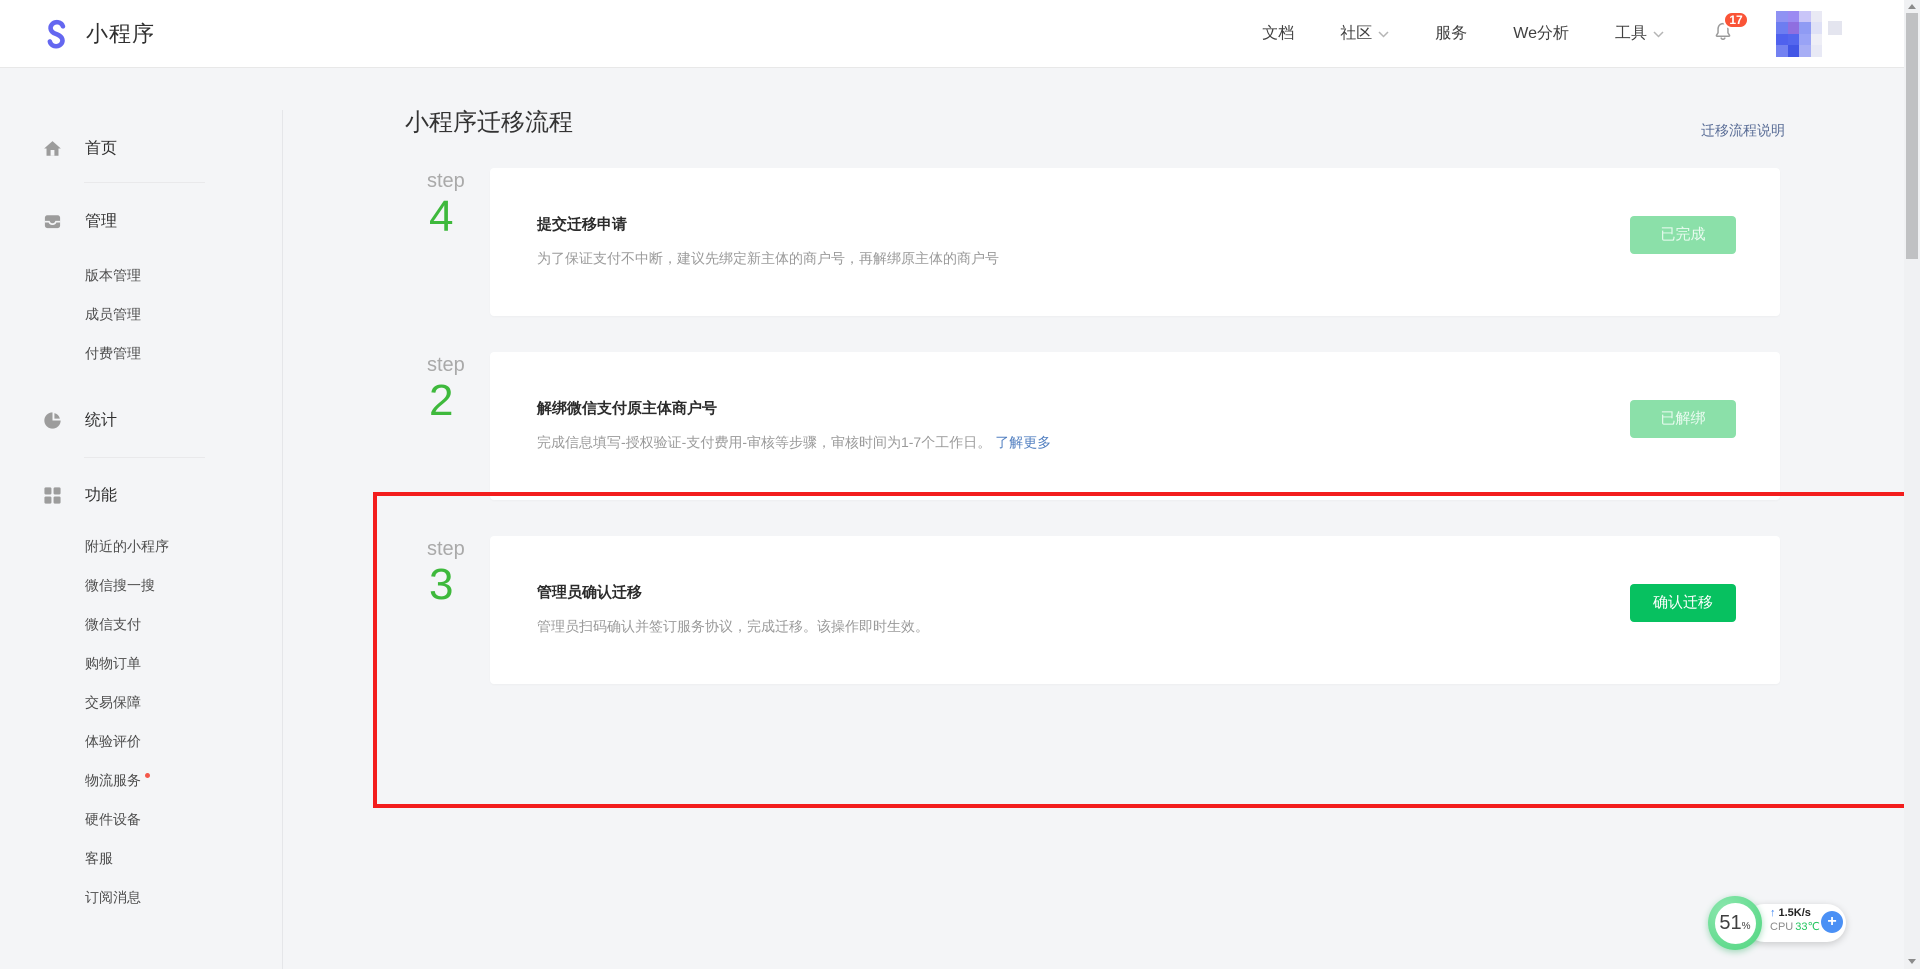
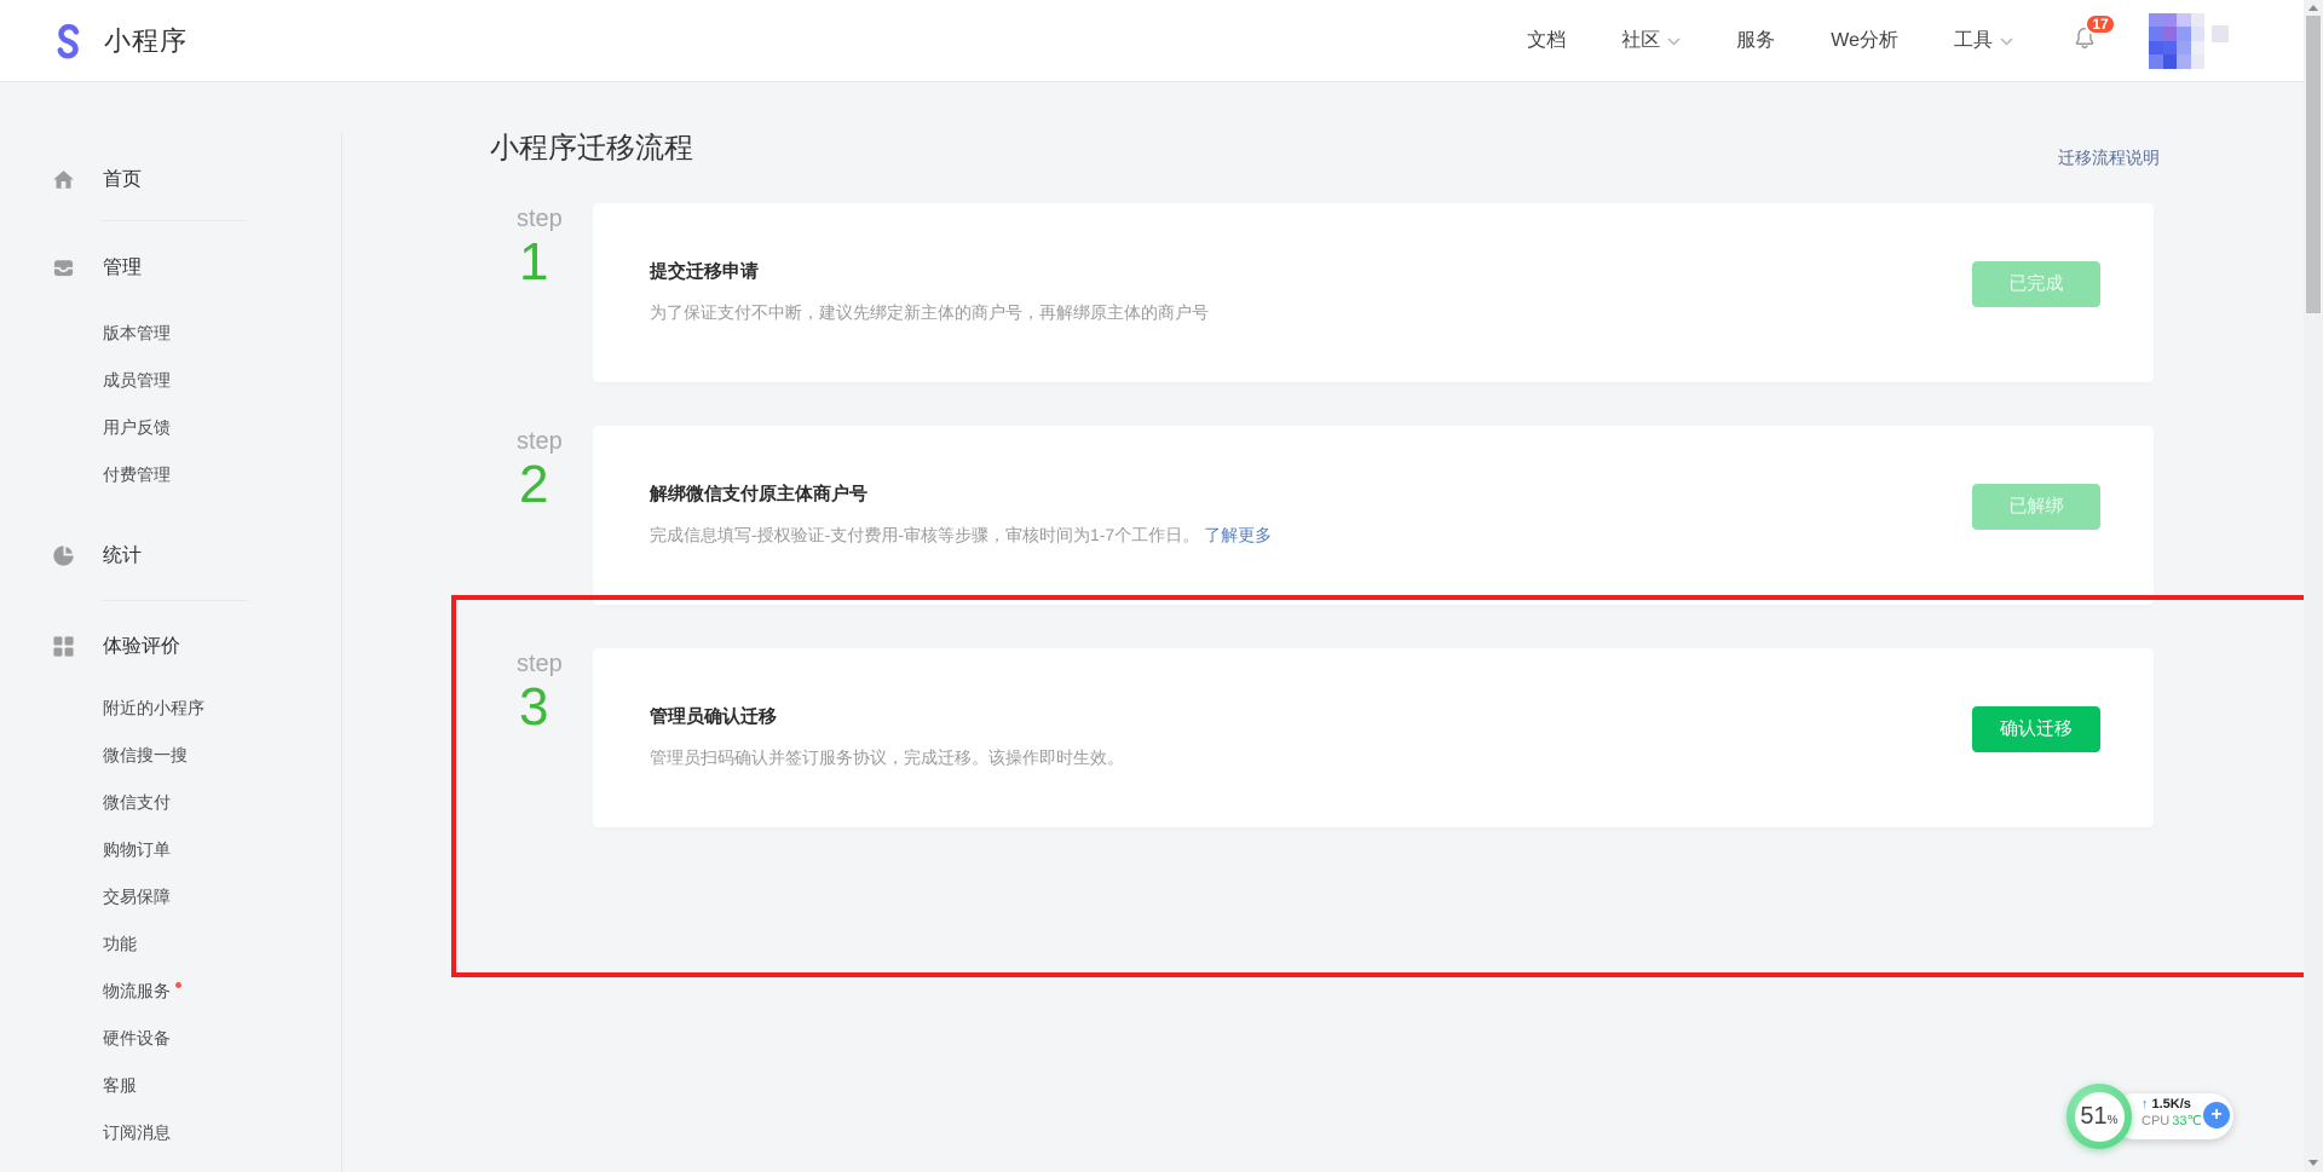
  小程序
  文档
  社区
  服务
  We分析
  工具
  17
  首页
  管理
  版本管理
  成员管理
+ 用户反馈
  付费管理
  统计
- 功能
+ 体验评价
  附近的小程序
  微信搜一搜
  微信支付
  购物订单
  交易保障
- 体验评价
+ 功能
  物流服务
  硬件设备
  客服
  订阅消息
  小程序迁移流程
  迁移流程说明
  step
- 4
+ 1
  提交迁移申请
  为了保证支付不中断，建议先绑定新主体的商户号，再解绑原主体的商户号
  已完成
  step
  2
  解绑微信支付原主体商户号
  完成信息填写-授权验证-支付费用-审核等步骤，审核时间为1-7个工作日。 了解更多
  已解绑
  step
  3
  管理员确认迁移
  管理员扫码确认并签订服务协议，完成迁移。该操作即时生效。
  确认迁移
  ↑ 1.5K/s
  CPU 33℃
  +
  51
  %
